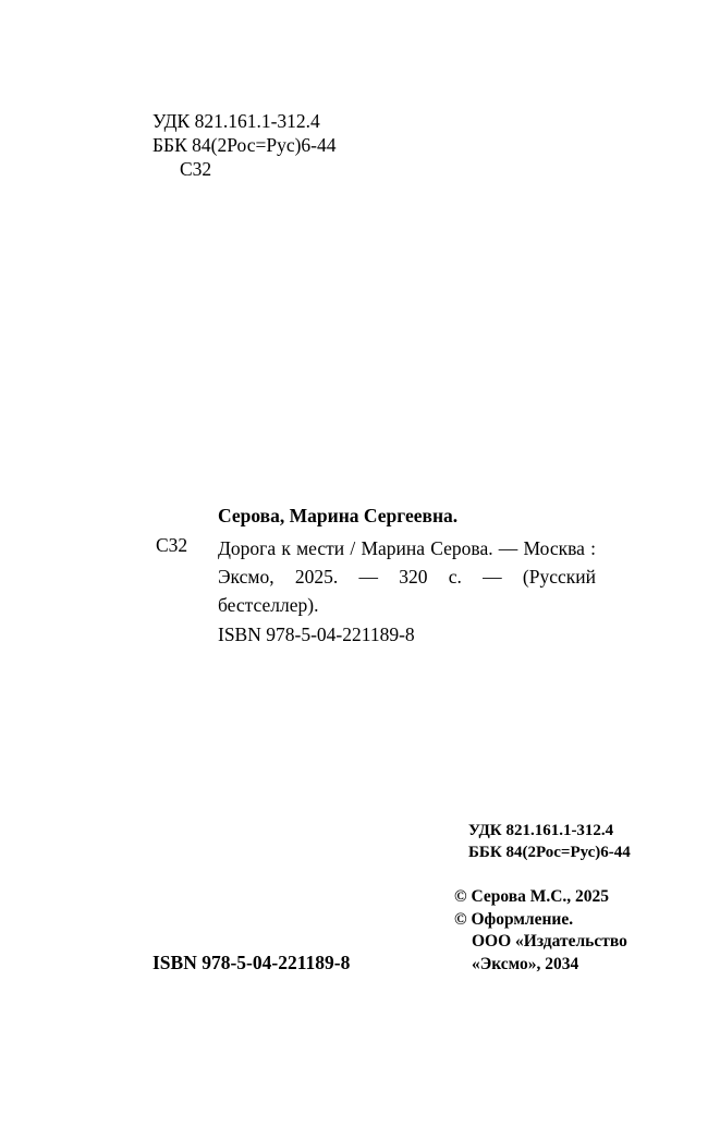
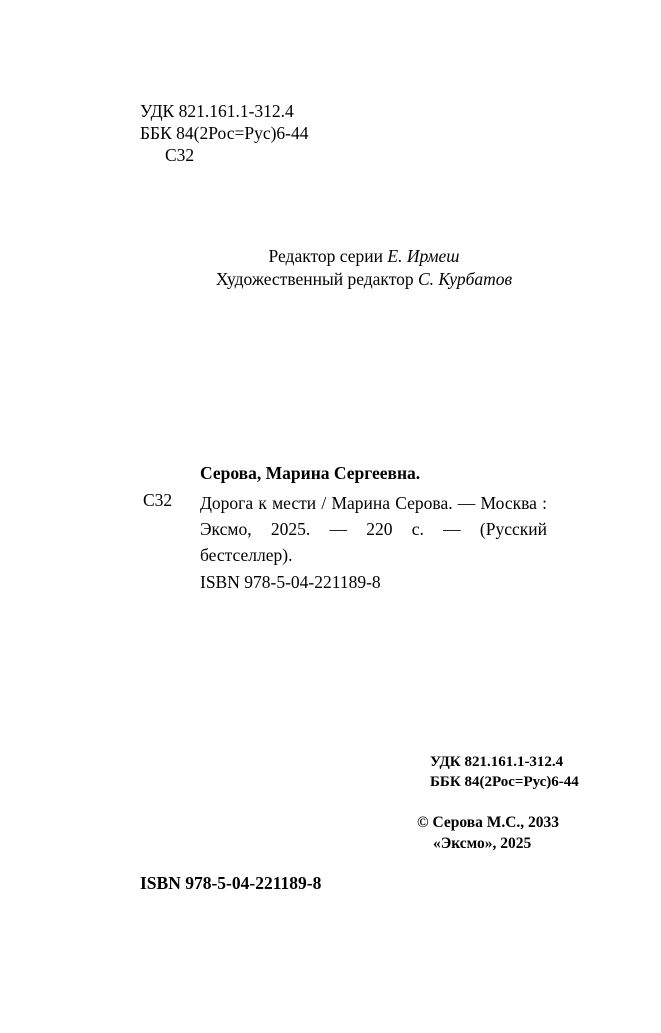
  УДК 821.161.1-312.4
  ББК 84(2Рос=Рус)6-44
  С32
+ Редактор серии Е. Ирмеш
+ Художественный редактор С. Курбатов
  Серова, Марина Сергеевна.
  С32
- Дорога к мести / Марина Серова. — Москва : Эксмо, 2025. — 320 с. — (Русский бестселлер).
+ Дорога к мести / Марина Серова. — Москва : Эксмо, 2025. — 220 с. — (Русский бестселлер).
  ISBN 978-5-04-221189-8
  УДК 821.161.1-312.4
  ББК 84(2Рос=Рус)6-44
- © Серова М.С., 2025
+ © Серова М.С., 2033
- © Оформление.
- ООО «Издательство
- «Эксмо», 2034
+ «Эксмо», 2025
  ISBN 978-5-04-221189-8
